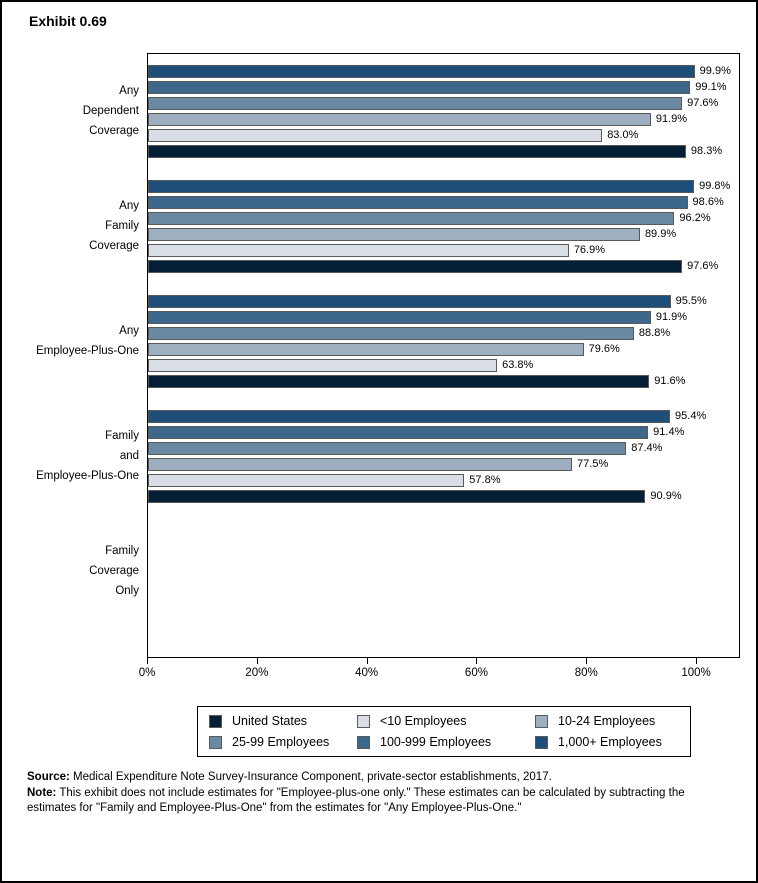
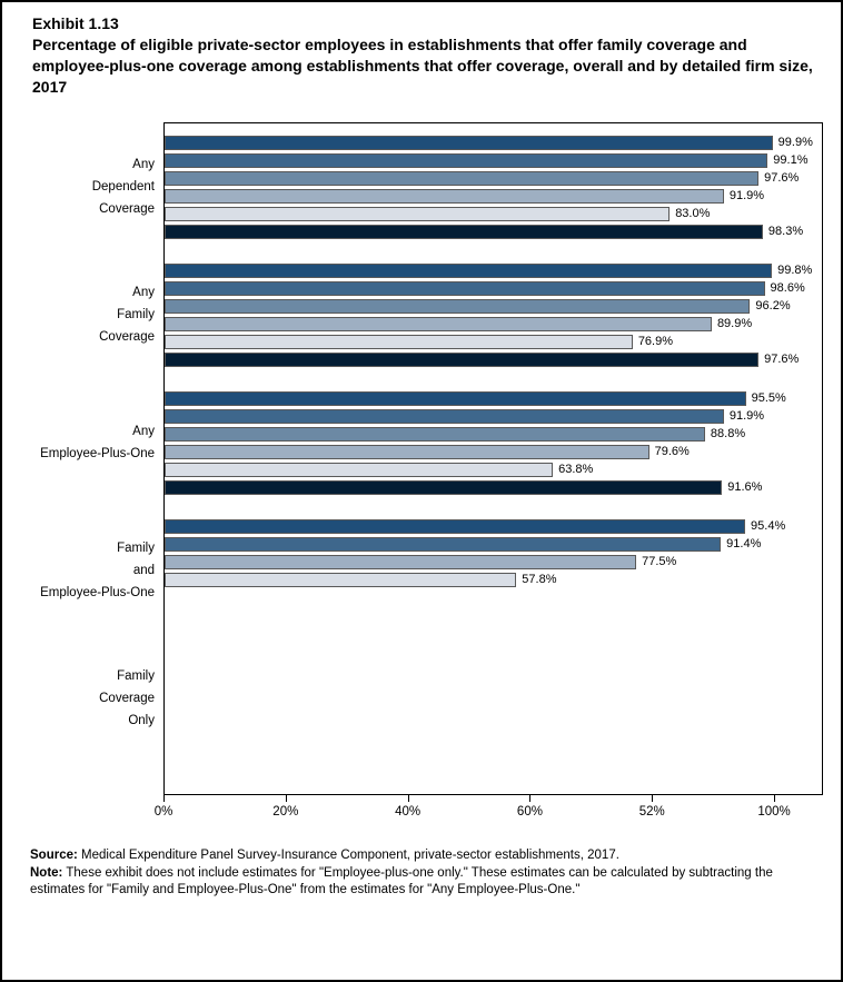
- Exhibit 0.69
+ Exhibit 1.13
+ Percentage of eligible private-sector employees in establishments that offer family coverage and employee-plus-one coverage among establishments that offer coverage, overall and by detailed firm size, 2017
  99.9%
  99.1%
  97.6%
  91.9%
  83.0%
  98.3%
  99.8%
  98.6%
  96.2%
  89.9%
  76.9%
  97.6%
  95.5%
  91.9%
  88.8%
  79.6%
  63.8%
  91.6%
  95.4%
  91.4%
- 87.4%
  77.5%
  57.8%
- 90.9%
  0%
  20%
  40%
  60%
- 80%
+ 52%
  100%
  Any
  Dependent
  Coverage
  Any
  Family
  Coverage
  Any
  Employee-Plus-One
  Family
  and
  Employee-Plus-One
  Family
  Coverage
  Only
- United States
- <10 Employees
- 10-24 Employees
- 25-99 Employees
- 100-999 Employees
- 1,000+ Employees
- Source: Medical Expenditure Note Survey-Insurance Component, private-sector establishments, 2017.
+ Source: Medical Expenditure Panel Survey-Insurance Component, private-sector establishments, 2017.
- Note: This exhibit does not include estimates for "Employee-plus-one only." These estimates can be calculated by subtracting the estimates for "Family and Employee-Plus-One" from the estimates for "Any Employee-Plus-One."
+ Note: These exhibit does not include estimates for "Employee-plus-one only." These estimates can be calculated by subtracting the estimates for "Family and Employee-Plus-One" from the estimates for "Any Employee-Plus-One."
